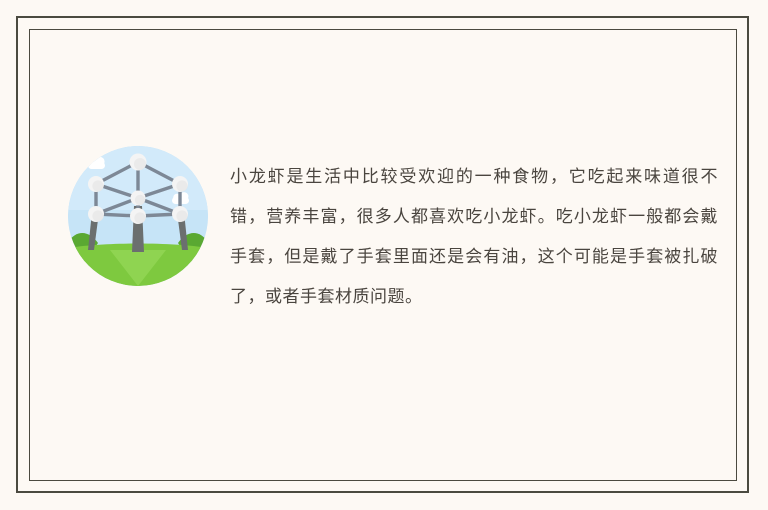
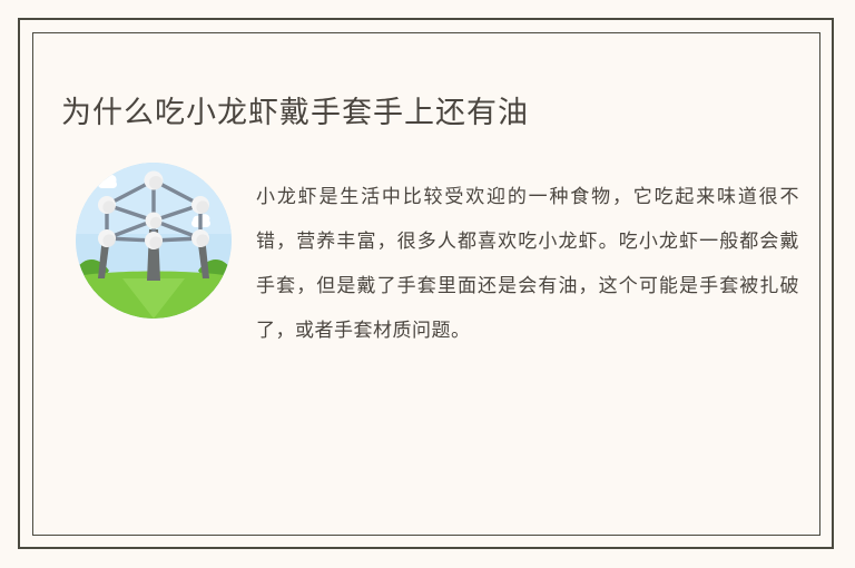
+ 为什么吃小龙虾戴手套手上还有油
  小龙虾是生活中比较受欢迎的一种食物，它吃起来味道很不错，营养丰富，很多人都喜欢吃小龙虾。吃小龙虾一般都会戴手套，但是戴了手套里面还是会有油，这个可能是手套被扎破了，或者手套材质问题。
